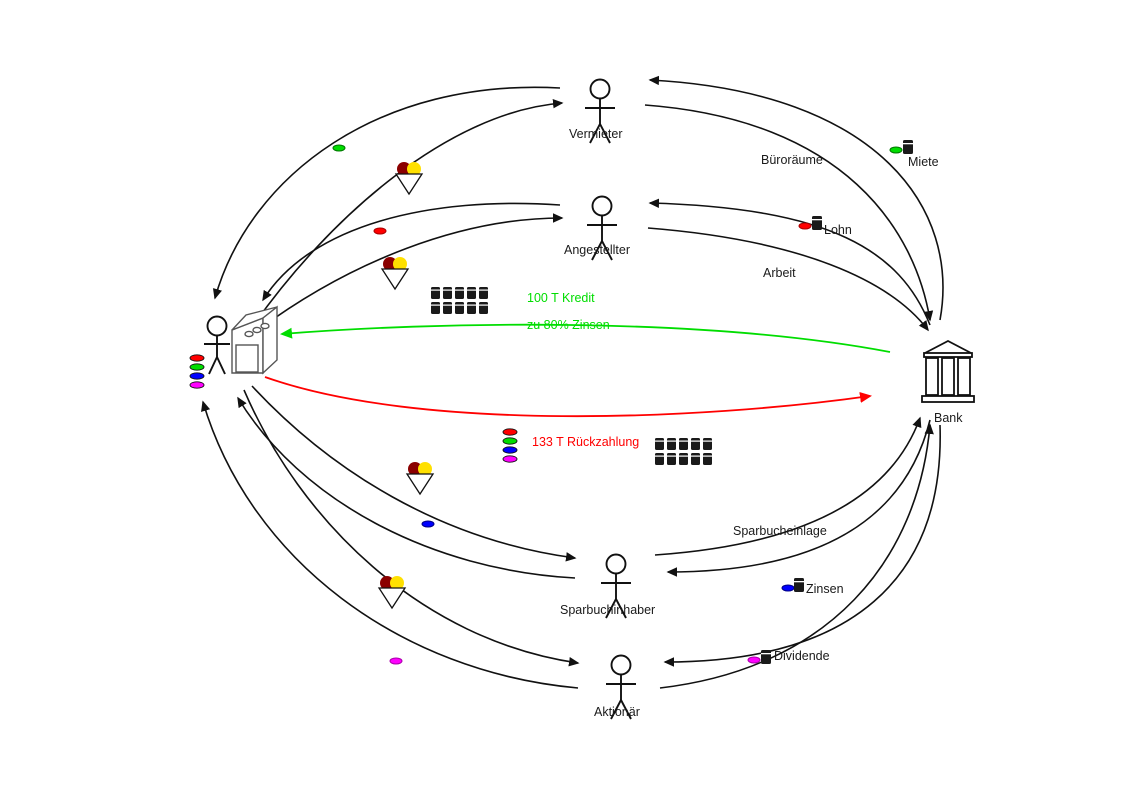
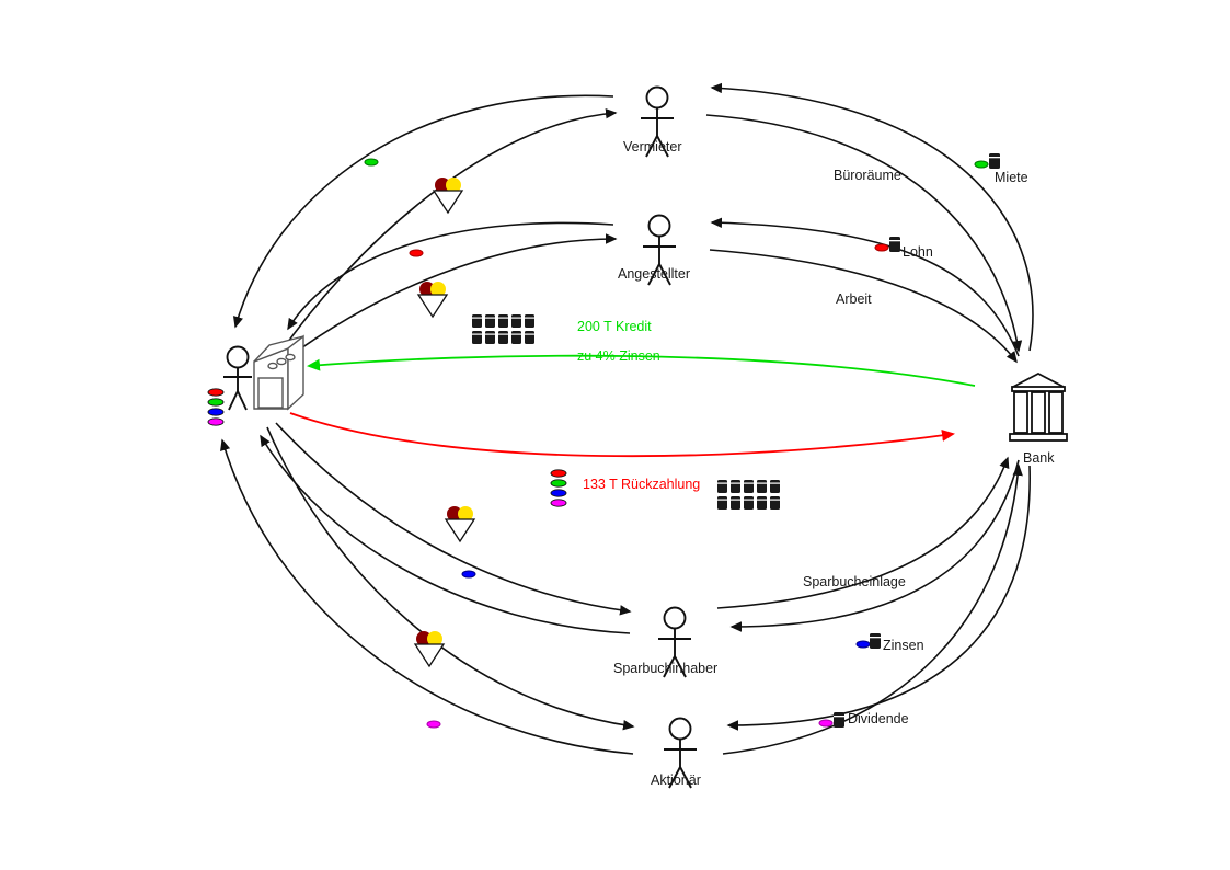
  Vermieter
  Angestellter
  Sparbuchinhaber
  Aktionär
  Bank
  Büroräume
  Miete
  Lohn
  Arbeit
  Sparbucheinlage
  Zinsen
  Dividende
- 100 T Kredit
+ 200 T Kredit
- zu 80% Zinsen
+ zu 4% Zinsen
  133 T Rückzahlung
